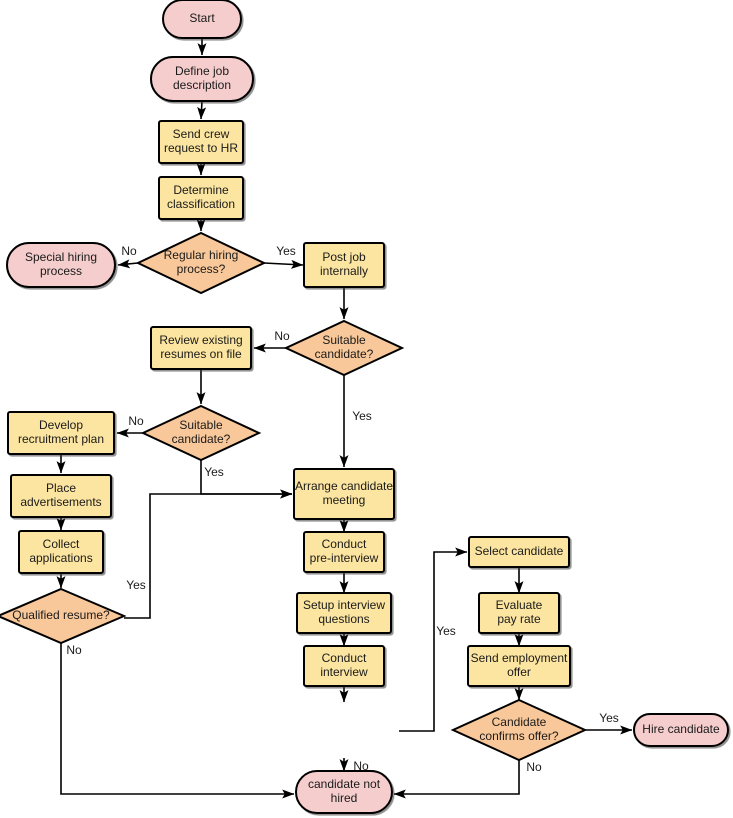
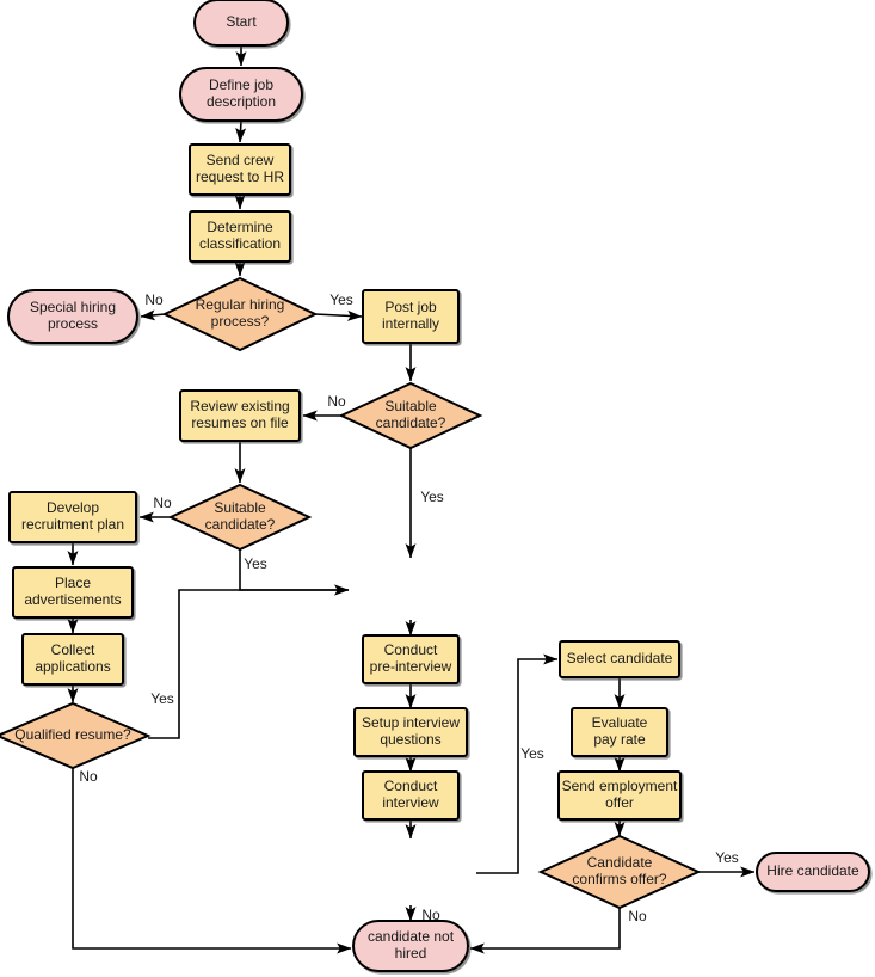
  No
  Yes
  No
  No
  Yes
  No
  Yes
  Yes
  Yes
  No
  Yes
  No
  Start
  Define job
  description
  Send crew
  request to HR
  Determine
  classification
  Regular hiring
  process?
  Special hiring
  process
  Post job
  internally
  Suitable
  candidate?
  Review existing
  resumes on file
  Suitable
  candidate?
  Develop
  recruitment plan
  Place
  advertisements
  Collect
  applications
  Qualified resume?
- Arrange candidate
- meeting
  Conduct
  pre-interview
  Setup interview
  questions
  Conduct
  interview
  Select candidate
  Evaluate
  pay rate
  Send employment
  offer
  Candidate
  confirms offer?
  Hire candidate
  candidate not
  hired
